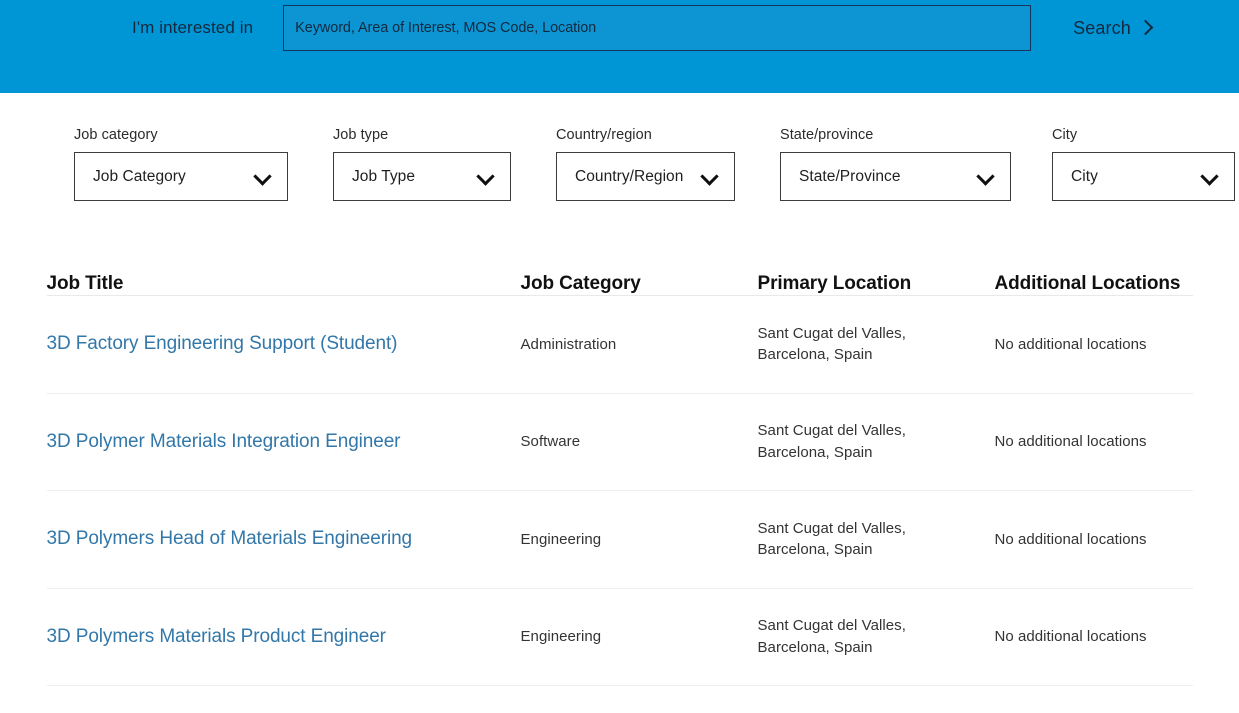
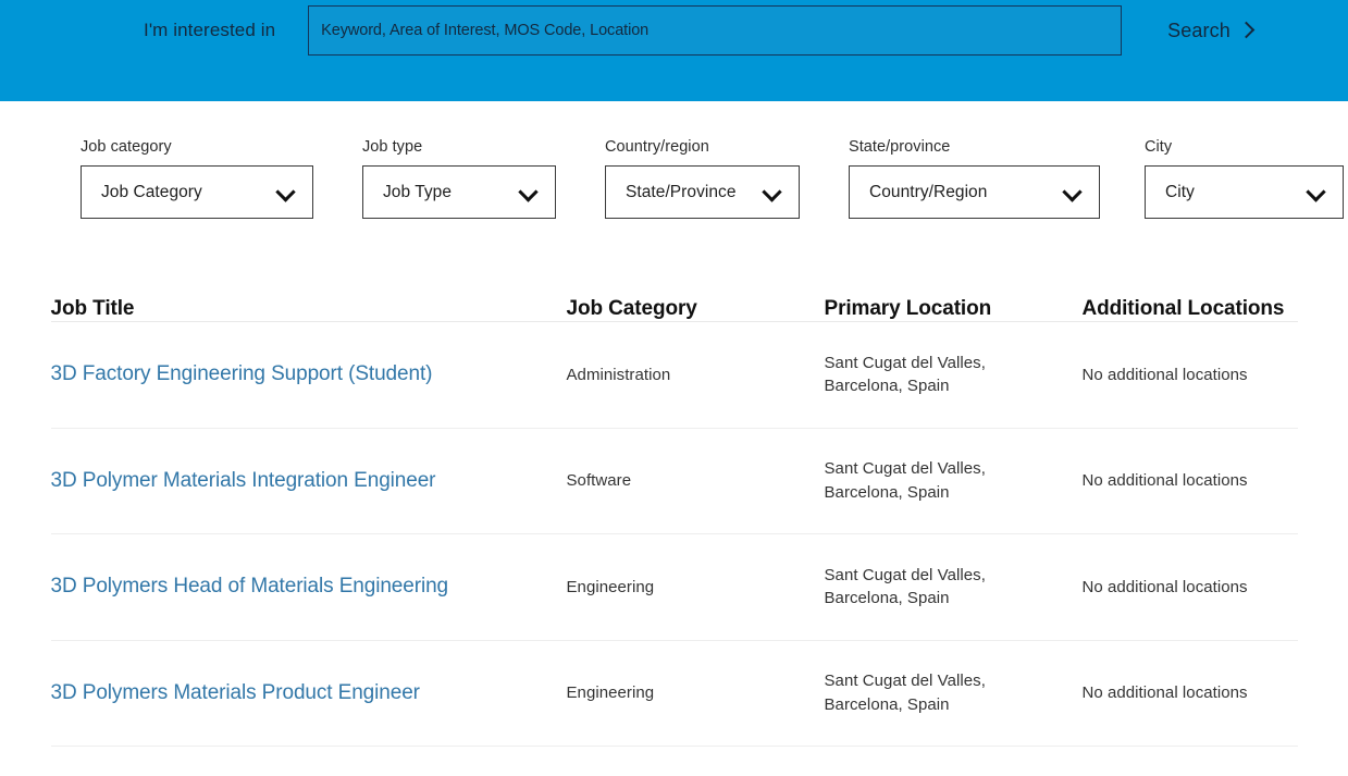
  I'm interested in
  Keyword, Area of Interest, MOS Code, Location
  Search
  Job category
  Job Category
  Job type
  Job Type
  Country/region
- Country/Region
+ State/Province
  State/province
- State/Province
+ Country/Region
  City
  City
  Job Title
  Job Category
  Primary Location
  Additional Locations
  3D Factory Engineering Support (Student)
  Administration
  Sant Cugat del Valles,
  Barcelona, Spain
  No additional locations
  3D Polymer Materials Integration Engineer
  Software
  Sant Cugat del Valles,
  Barcelona, Spain
  No additional locations
  3D Polymers Head of Materials Engineering
  Engineering
  Sant Cugat del Valles,
  Barcelona, Spain
  No additional locations
  3D Polymers Materials Product Engineer
  Engineering
  Sant Cugat del Valles,
  Barcelona, Spain
  No additional locations
